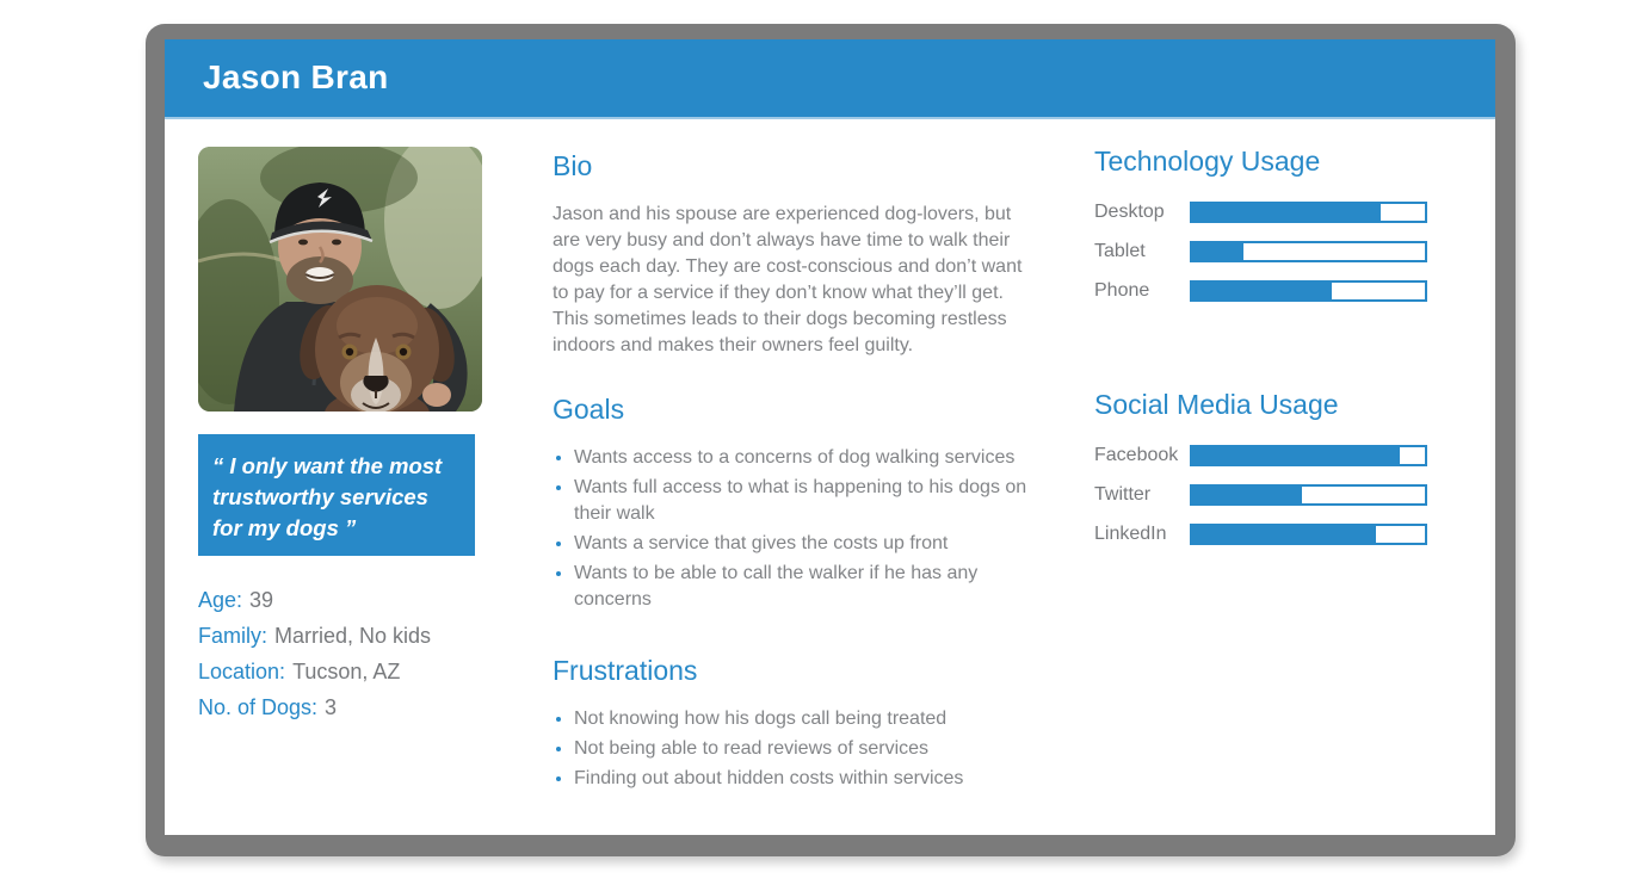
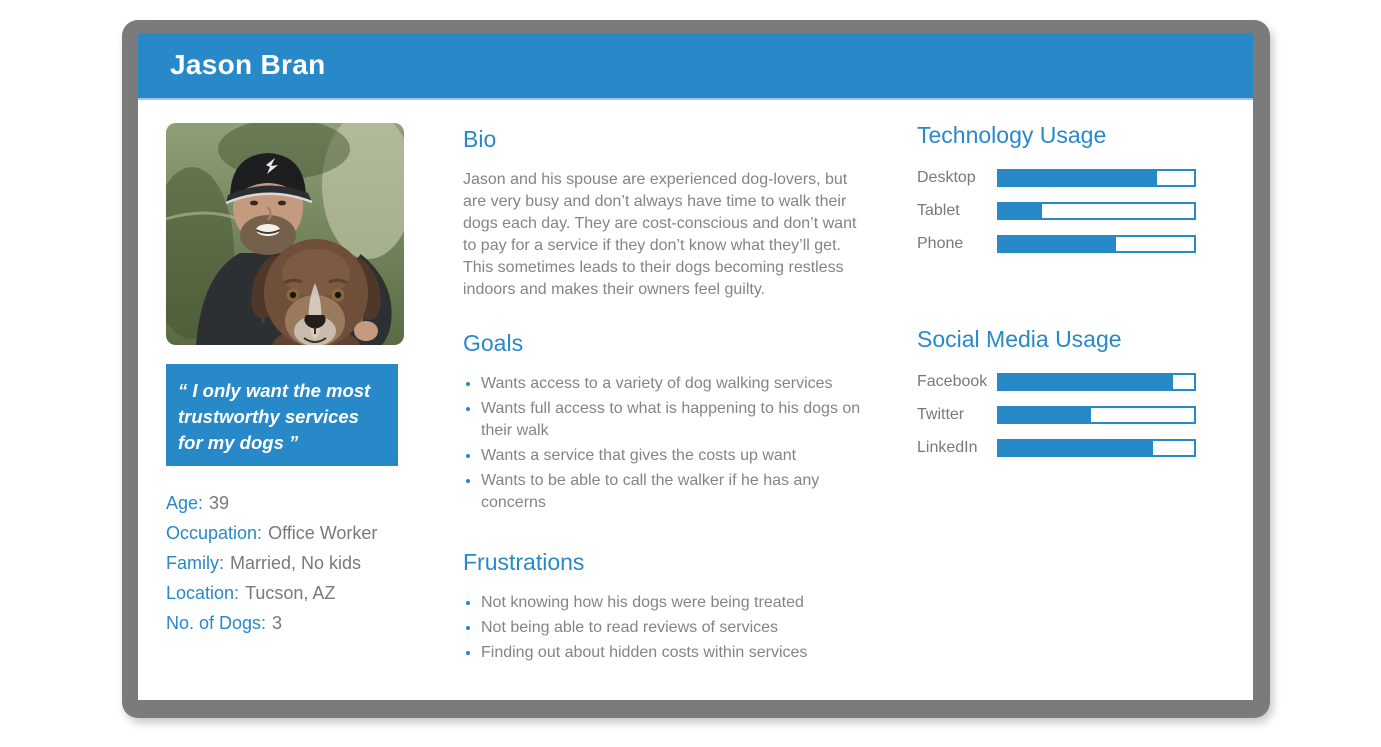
  Jason Bran
  “ I only want the most trustworthy services for my dogs ”
  Age: 39
+ Occupation: Office Worker
  Family: Married, No kids
  Location: Tucson, AZ
  No. of Dogs: 3
  Bio
  Jason and his spouse are experienced dog-lovers, but are very busy and don’t always have time to walk their dogs each day. They are cost-conscious and don’t want to pay for a service if they don’t know what they’ll get. This sometimes leads to their dogs becoming restless indoors and makes their owners feel guilty.
  Goals
- Wants access to a concerns of dog walking services
+ Wants access to a variety of dog walking services
  Wants full access to what is happening to his dogs on their walk
- Wants a service that gives the costs up front
+ Wants a service that gives the costs up want
  Wants to be able to call the walker if he has any concerns
  Frustrations
- Not knowing how his dogs call being treated
+ Not knowing how his dogs were being treated
  Not being able to read reviews of services
  Finding out about hidden costs within services
  Technology Usage
  Desktop
  Tablet
  Phone
  Social Media Usage
  Facebook
  Twitter
  LinkedIn
